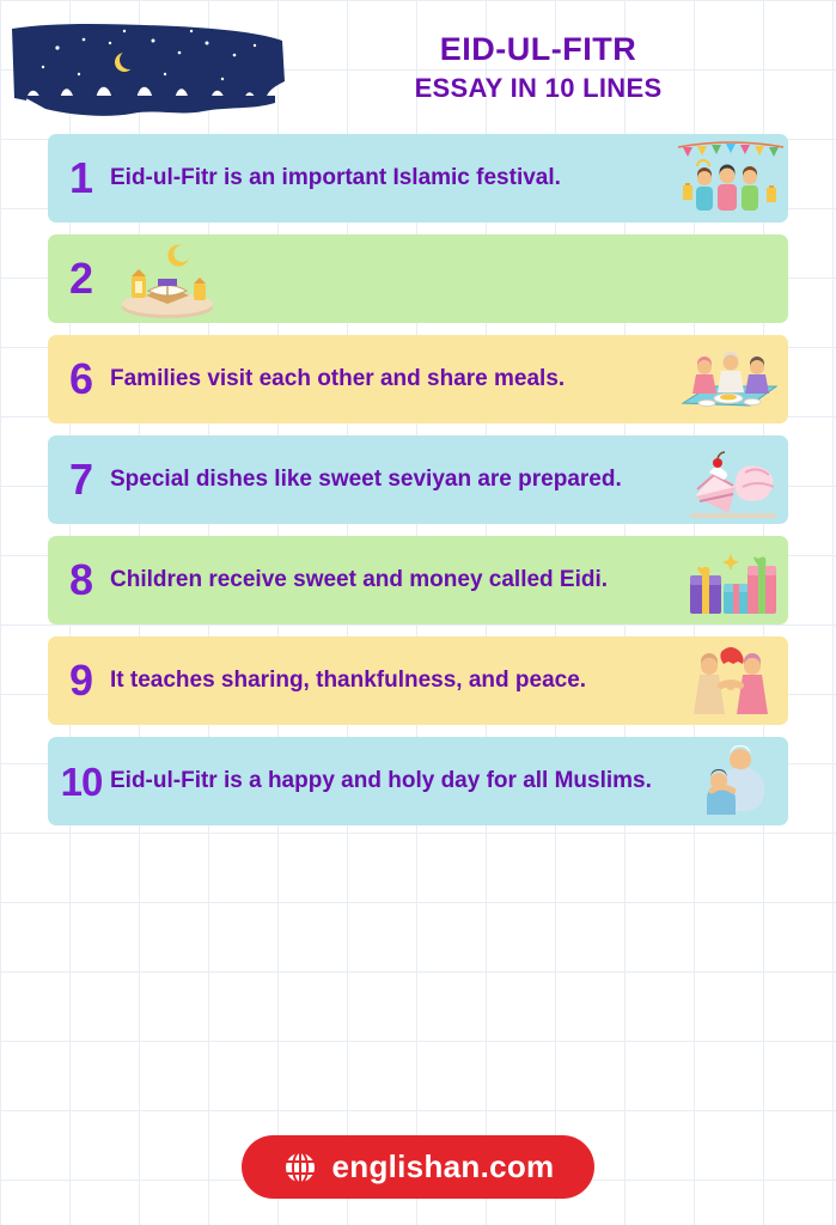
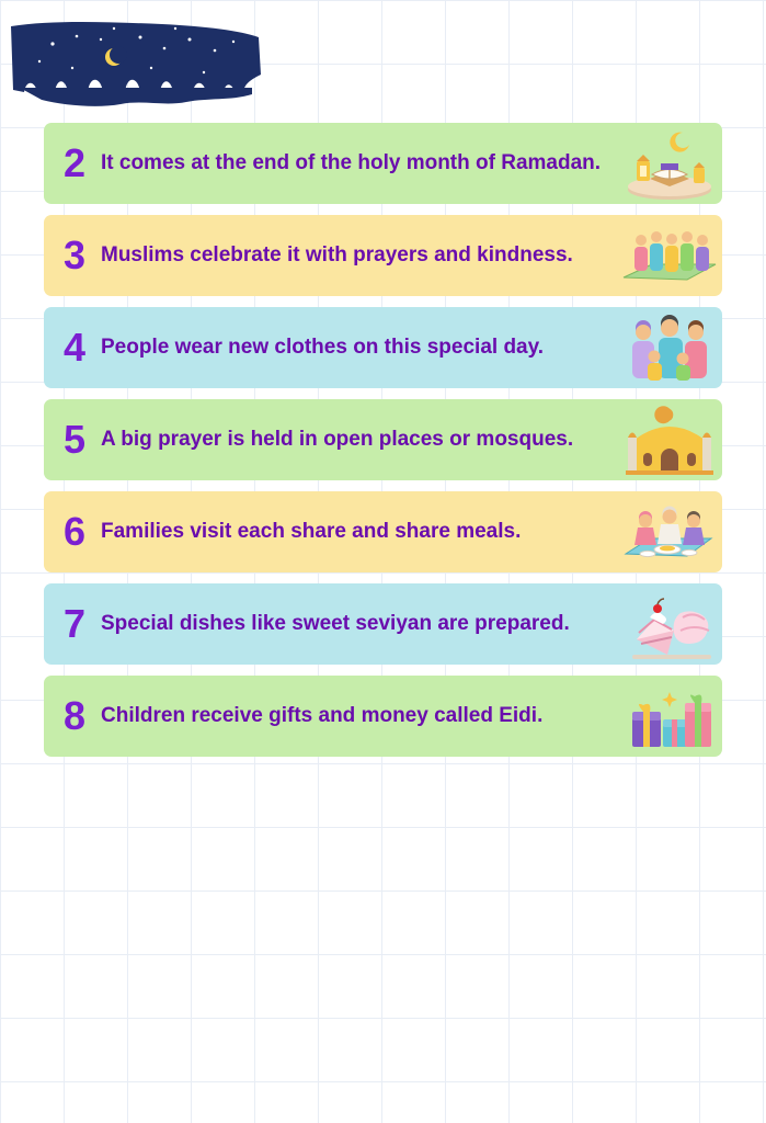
- EID-UL-FITR
- ESSAY IN 10 LINES
- 1
- Eid-ul-Fitr is an important Islamic festival.
  2
+ It comes at the end of the holy month of Ramadan.
+ 3
+ Muslims celebrate it with prayers and kindness.
+ 4
+ People wear new clothes on this special day.
+ 5
+ A big prayer is held in open places or mosques.
  6
- Families visit each other and share meals.
+ Families visit each share and share meals.
  7
  Special dishes like sweet seviyan are prepared.
  8
- Children receive sweet and money called Eidi.
+ Children receive gifts and money called Eidi.
- 9
- It teaches sharing, thankfulness, and peace.
- 10
- Eid-ul-Fitr is a happy and holy day for all Muslims.
- englishan.com
